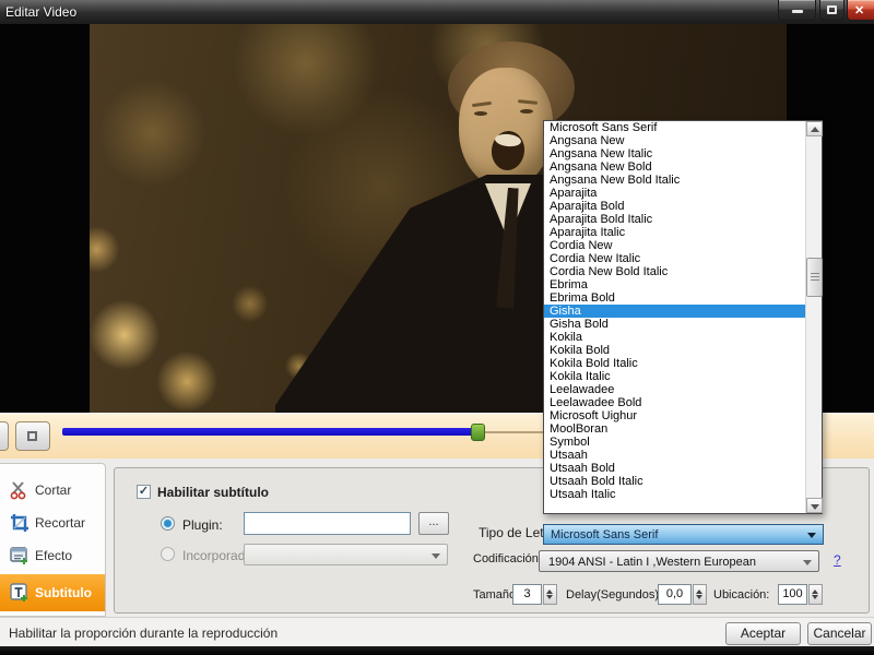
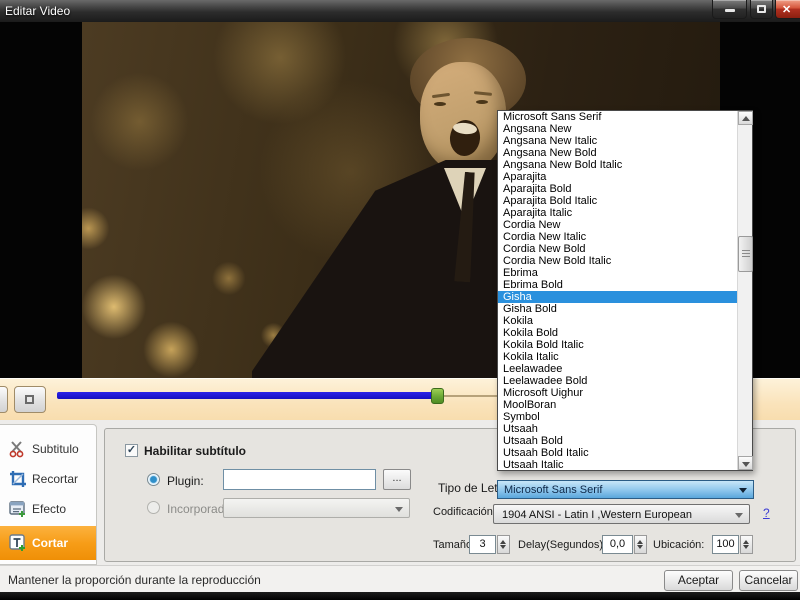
  Editar Video
  ✕
- Cortar
+ Subtitulo
  Recortar
  Efecto
- Subtitulo
+ Cortar
  ✓
  Habilitar subtítulo
  Plugin:
  ...
  Incorporad
  Tipo de Let
  Microsoft Sans Serif
  Codificación
  1904 ANSI - Latin I ,Western European
  ?
  Tamañ
  3
  Delay(Segundos
  0,0
  Ubicación:
  100
- Habilitar la proporción durante la reproducción
+ Mantener la proporción durante la reproducción
  Aceptar
  Cancelar
  Microsoft Sans Serif
  Angsana New
  Angsana New Italic
  Angsana New Bold
  Angsana New Bold Italic
  Aparajita
  Aparajita Bold
  Aparajita Bold Italic
  Aparajita Italic
  Cordia New
  Cordia New Italic
+ Cordia New Bold
  Cordia New Bold Italic
  Ebrima
  Ebrima Bold
  Gisha
  Gisha Bold
  Kokila
  Kokila Bold
  Kokila Bold Italic
  Kokila Italic
  Leelawadee
  Leelawadee Bold
  Microsoft Uighur
  MoolBoran
  Symbol
  Utsaah
  Utsaah Bold
  Utsaah Bold Italic
  Utsaah Italic
